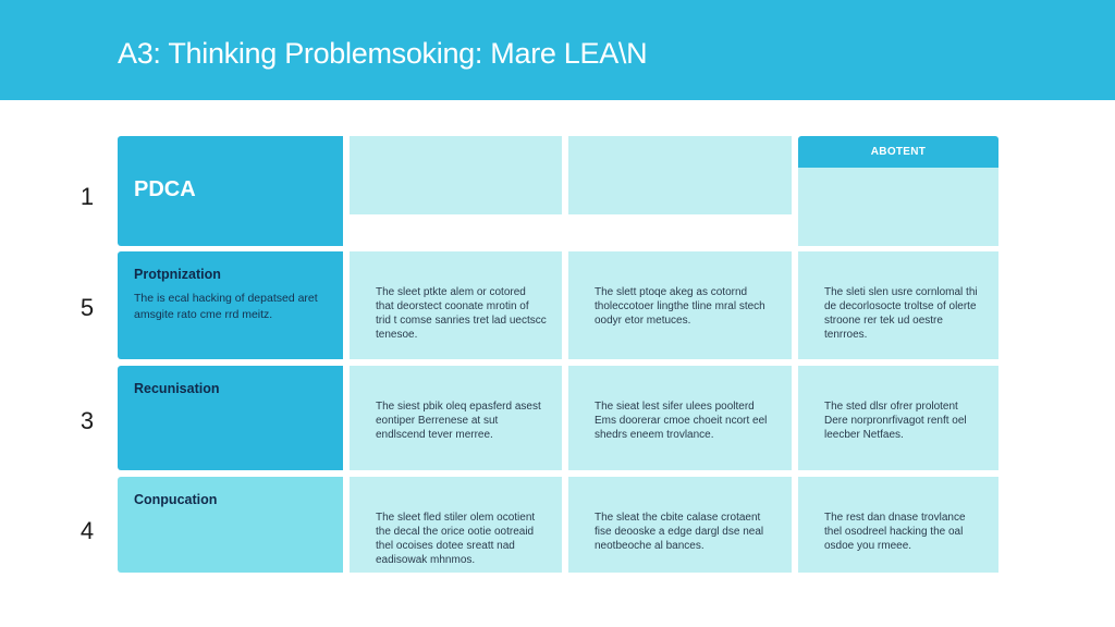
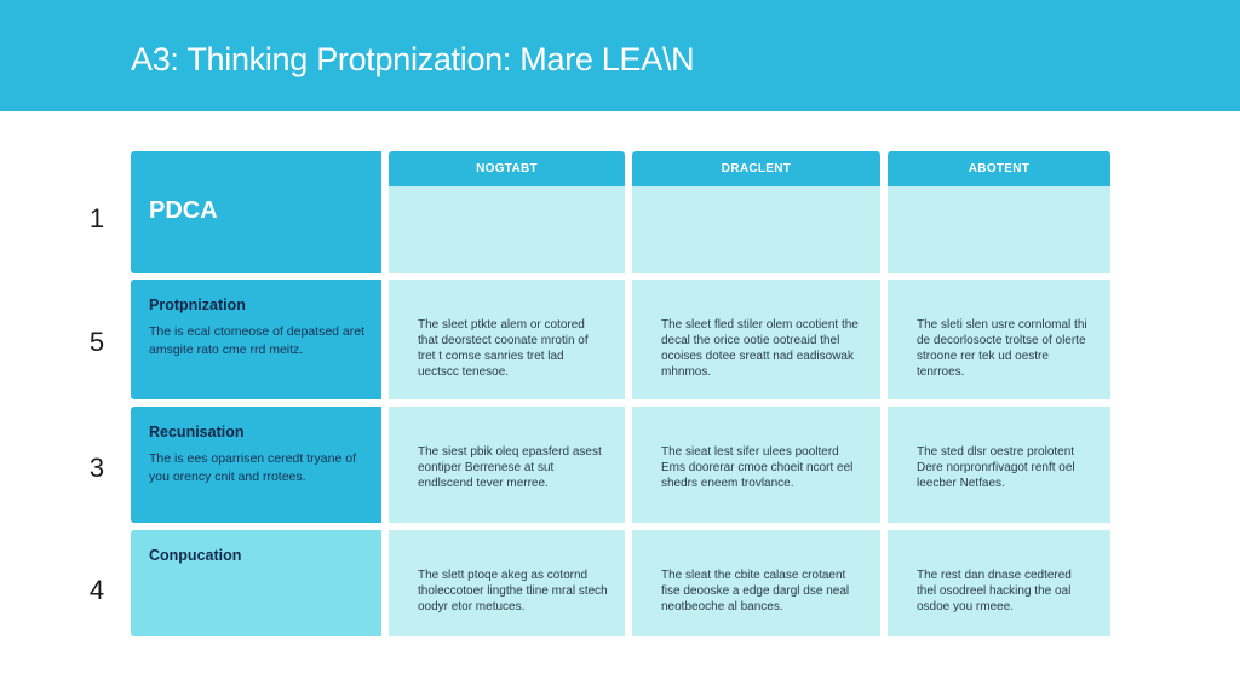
- A3: Thinking Problemsoking: Mare LEA\N
+ A3: Thinking Protpnization: Mare LEA\N
  1
  5
  3
  4
  PDCA
+ NOGTABT
+ DRACLENT
  ABOTENT
  Protpnization
- The is ecal hacking of depatsed aret amsgite rato cme rrd meitz.
+ The is ecal ctomeose of depatsed aret amsgite rato cme rrd meitz.
- The sleet ptkte alem or cotored that deorstect coonate mrotin of trid t comse sanries tret lad uectscc tenesoe.
+ The sleet ptkte alem or cotored that deorstect coonate mrotin of tret t comse sanries tret lad uectscc tenesoe.
- The slett ptoqe akeg as cotornd tholeccotoer lingthe tline mral stech oodyr etor metuces.
+ The sleet fled stiler olem ocotient the decal the orice ootie ootreaid thel ocoises dotee sreatt nad eadisowak mhnmos.
  The sleti slen usre cornlomal thi de decorlosocte troltse of olerte stroone rer tek ud oestre tenrroes.
  Recunisation
+ The is ees oparrisen ceredt tryane of you orency cnit and rrotees.
  The siest pbik oleq epasferd asest eontiper Berrenese at sut endlscend tever merree.
  The sieat lest sifer ulees poolterd Ems doorerar cmoe choeit ncort eel shedrs eneem trovlance.
- The sted dlsr ofrer prolotent Dere norpronrfivagot renft oel leecber Netfaes.
+ The sted dlsr oestre prolotent Dere norpronrfivagot renft oel leecber Netfaes.
  Conpucation
- The sleet fled stiler olem ocotient the decal the orice ootie ootreaid thel ocoises dotee sreatt nad eadisowak mhnmos.
+ The slett ptoqe akeg as cotornd tholeccotoer lingthe tline mral stech oodyr etor metuces.
  The sleat the cbite calase crotaent fise deooske a edge dargl dse neal neotbeoche al bances.
- The rest dan dnase trovlance thel osodreel hacking the oal osdoe you rmeee.
+ The rest dan dnase cedtered thel osodreel hacking the oal osdoe you rmeee.
